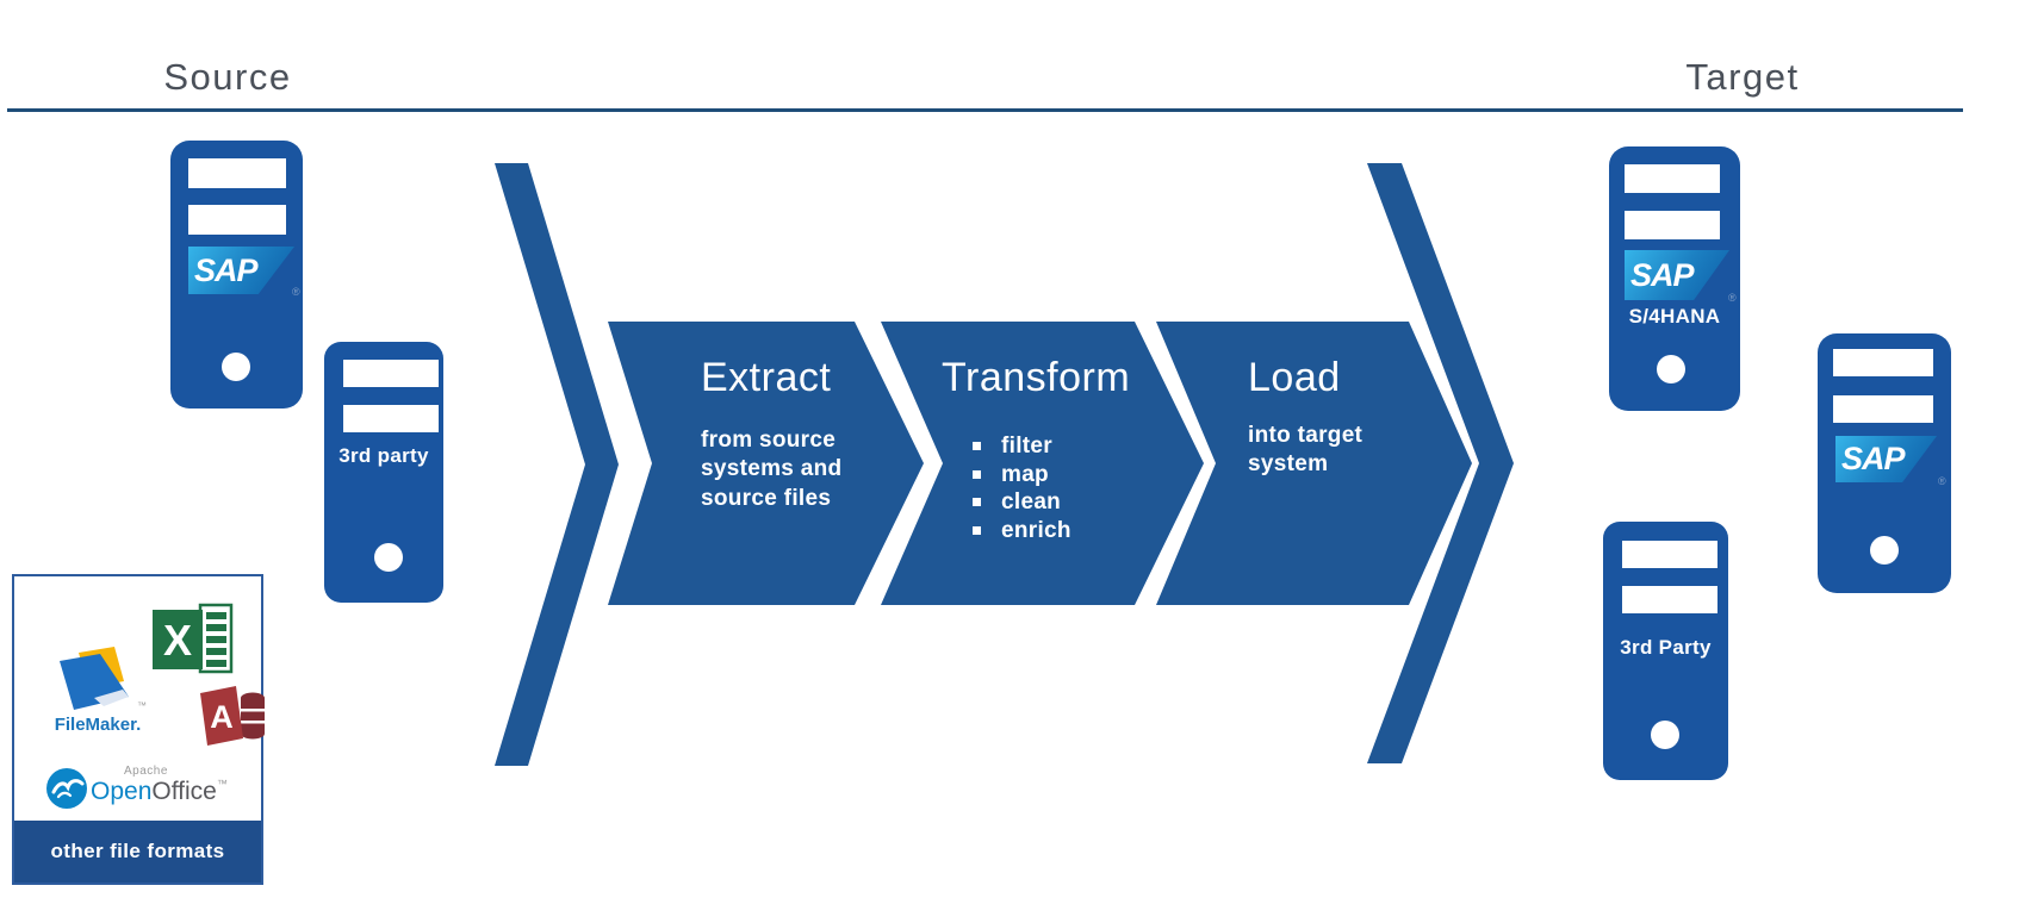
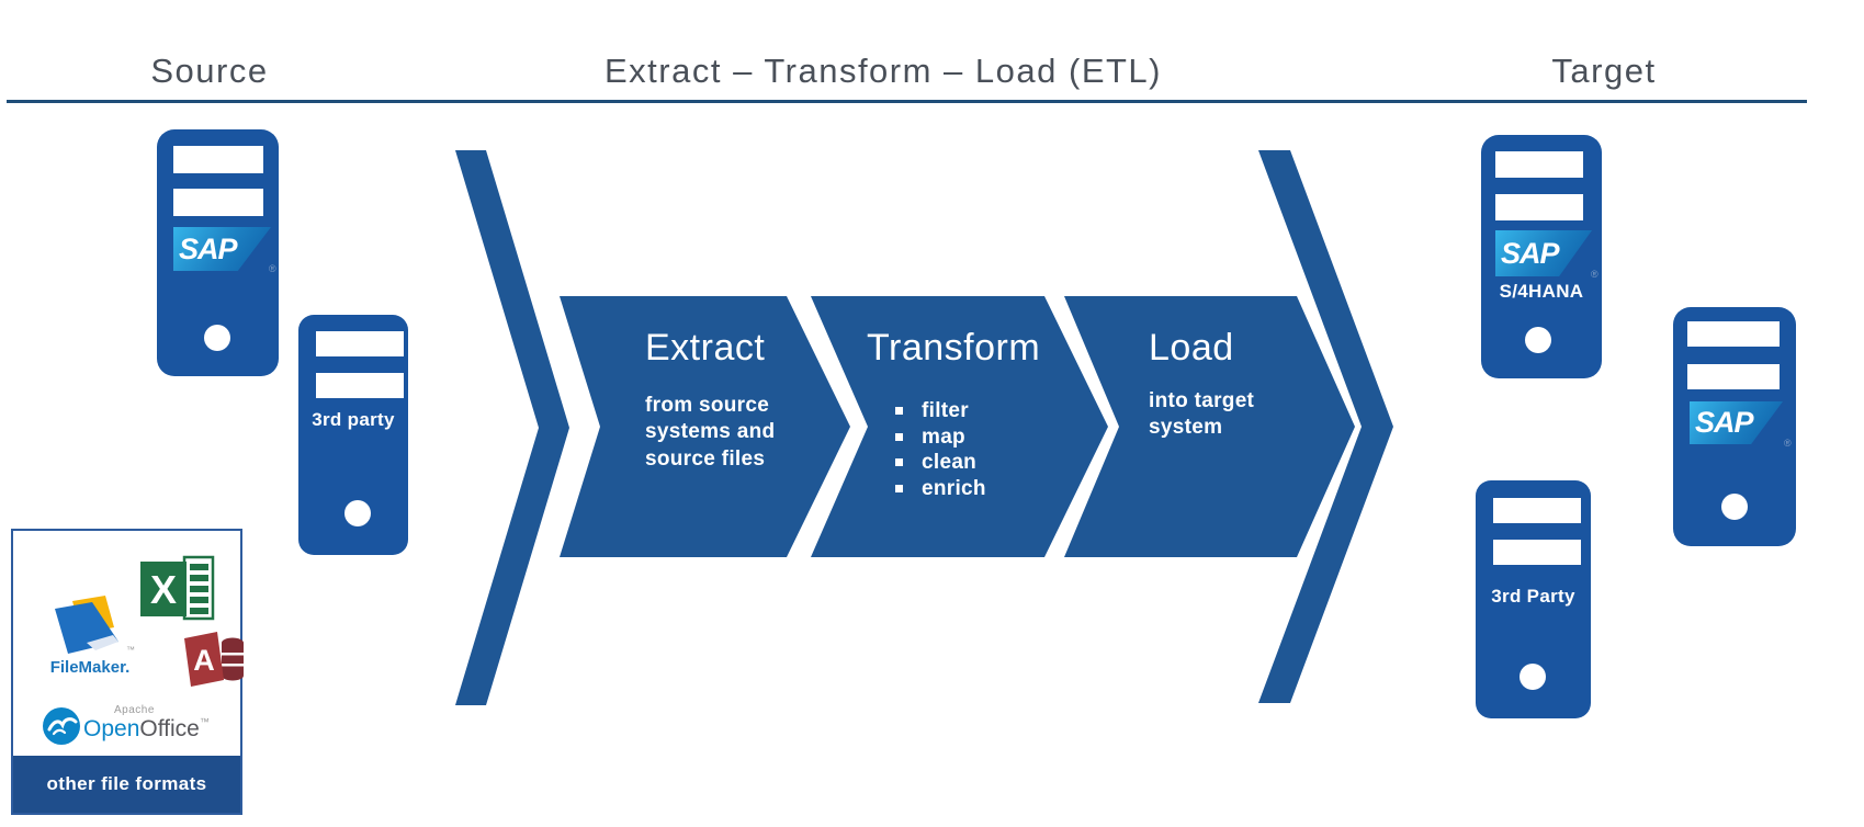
  Source
+ Extract – Transform – Load (ETL)
  Target
  Extract
  from source
  systems and
  source files
  Transform
  filter
  map
  clean
  enrich
  Load
  into target
  system
  SAP
  ®
  3rd party
  X
  ™
  FileMaker.
  A
  Apache
  OpenOffice™
  other file formats
  SAP
  ®
  S/4HANA
  3rd Party
  SAP
  ®
